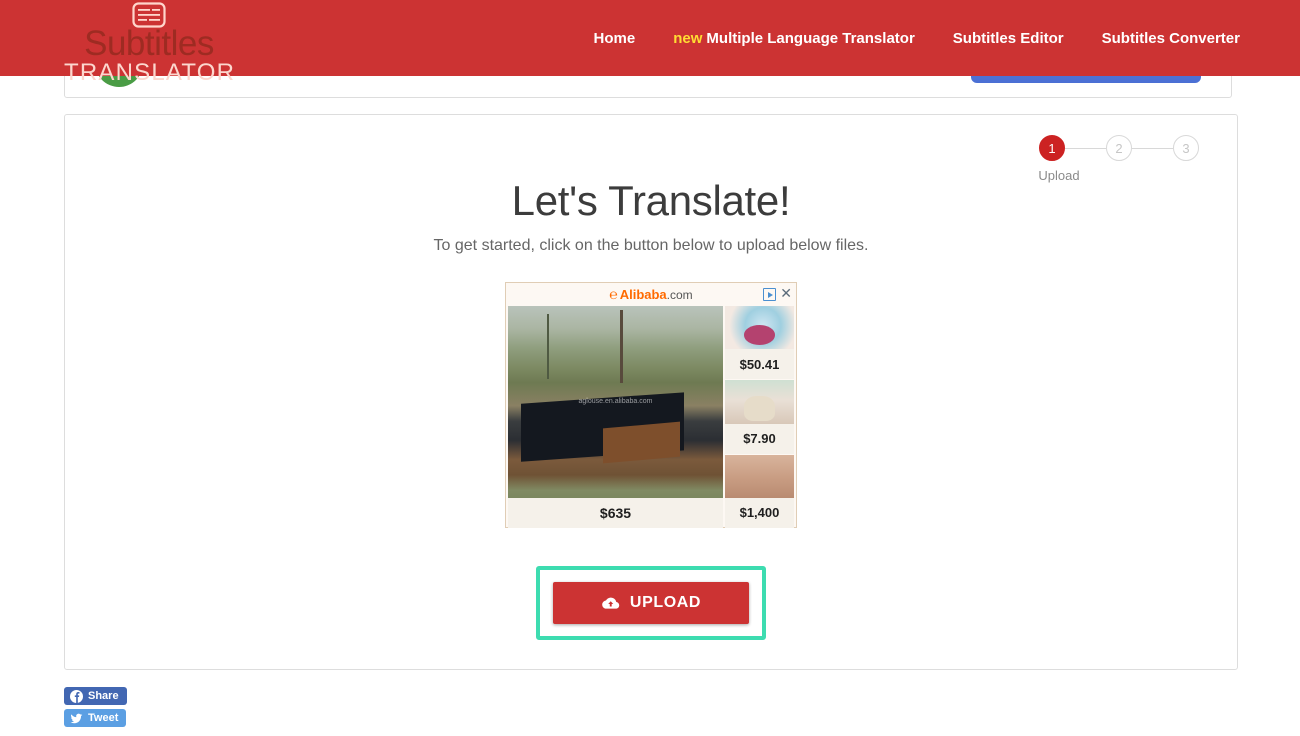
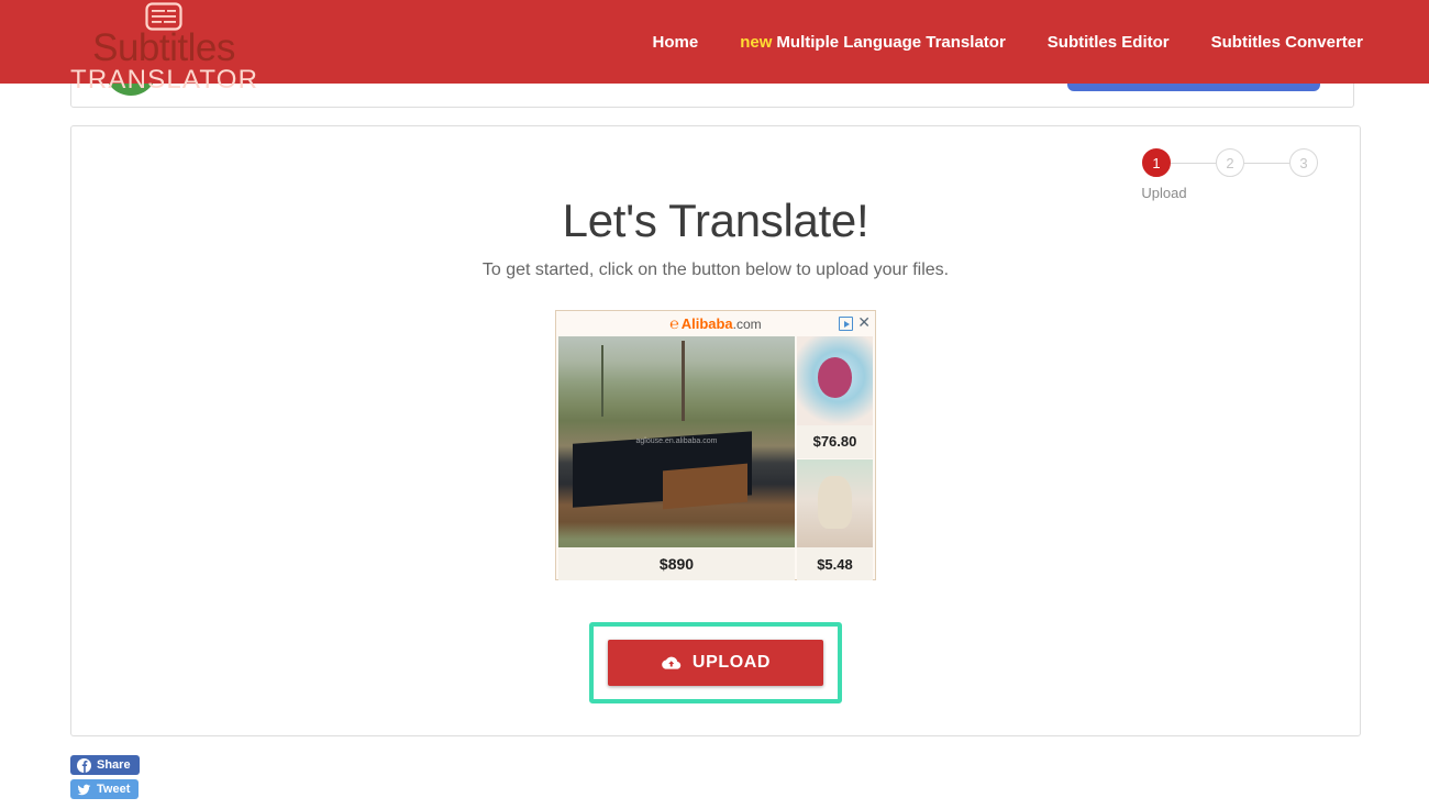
  Subtitles
  TRANSLATOR
  Home
  new Multiple Language Translator
  Subtitles Editor
  Subtitles Converter
  1
  2
  3
  Upload
  Let's Translate!
- To get started, click on the button below to upload below files.
+ To get started, click on the button below to upload your files.
  ℮
  Alibaba
  .com
  ✕
- $635
+ $890
- $50.41
+ $76.80
- $7.90
+ $5.48
- $1,400
  UPLOAD
  Share
  Tweet
